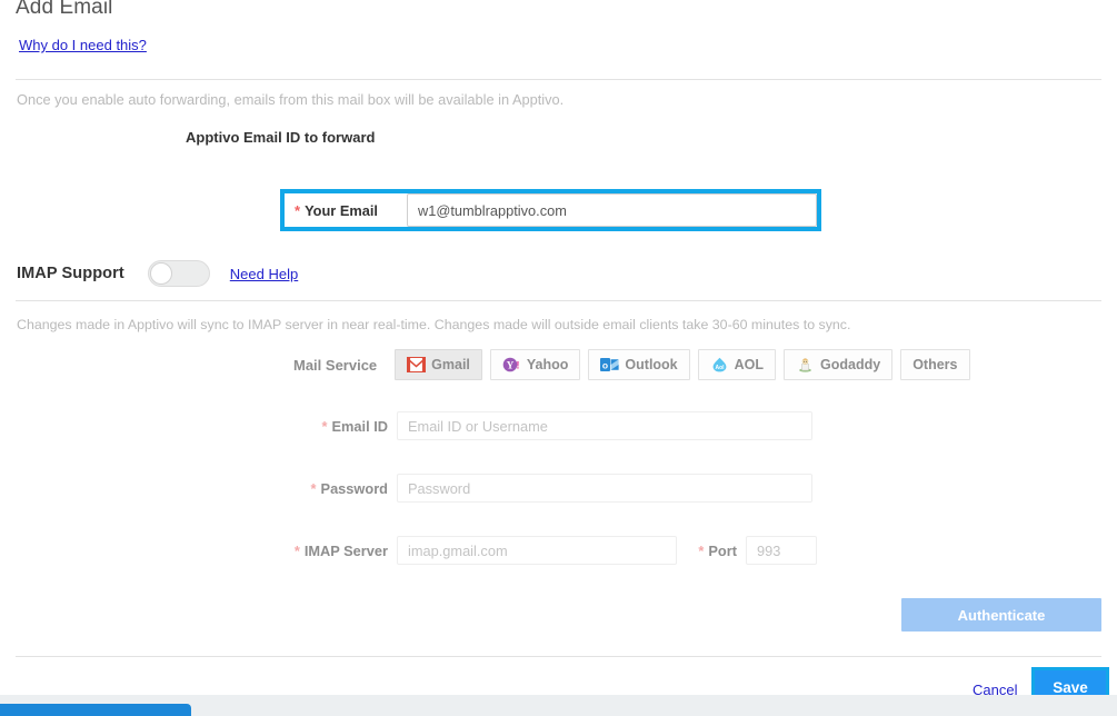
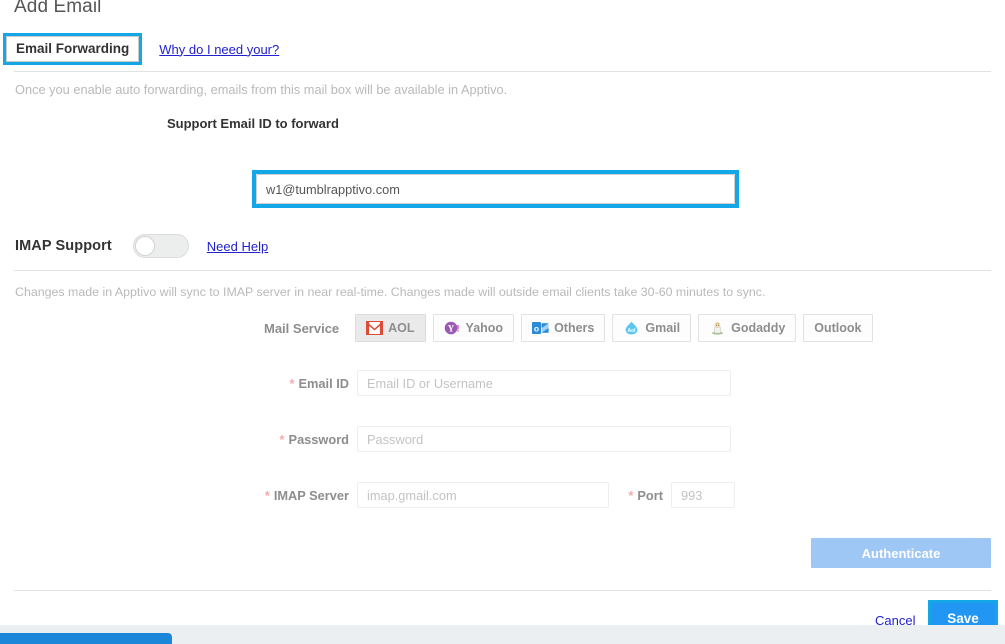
  Add Email
+ Email Forwarding
- Why do I need this?
+ Why do I need your?
  Once you enable auto forwarding, emails from this mail box will be available in Apptivo.
- Apptivo Email ID to forward
+ Support Email ID to forward
- *
- Your Email
  w1@tumblrapptivo.com
  IMAP Support
  Need Help
  Changes made in Apptivo will sync to IMAP server in near real-time. Changes made will outside email clients take 30-60 minutes to sync.
  Mail Service
- Gmail
+ AOL
  Y
  !
  Yahoo
  o
- Outlook
+ Others
- AOL
+ Gmail
  Godaddy
- Others
+ Outlook
  * Email ID
  Email ID or Username
  * Password
  Password
  * IMAP Server
  imap.gmail.com
  * Port
  993
  Authenticate
  Cancel
  Save
